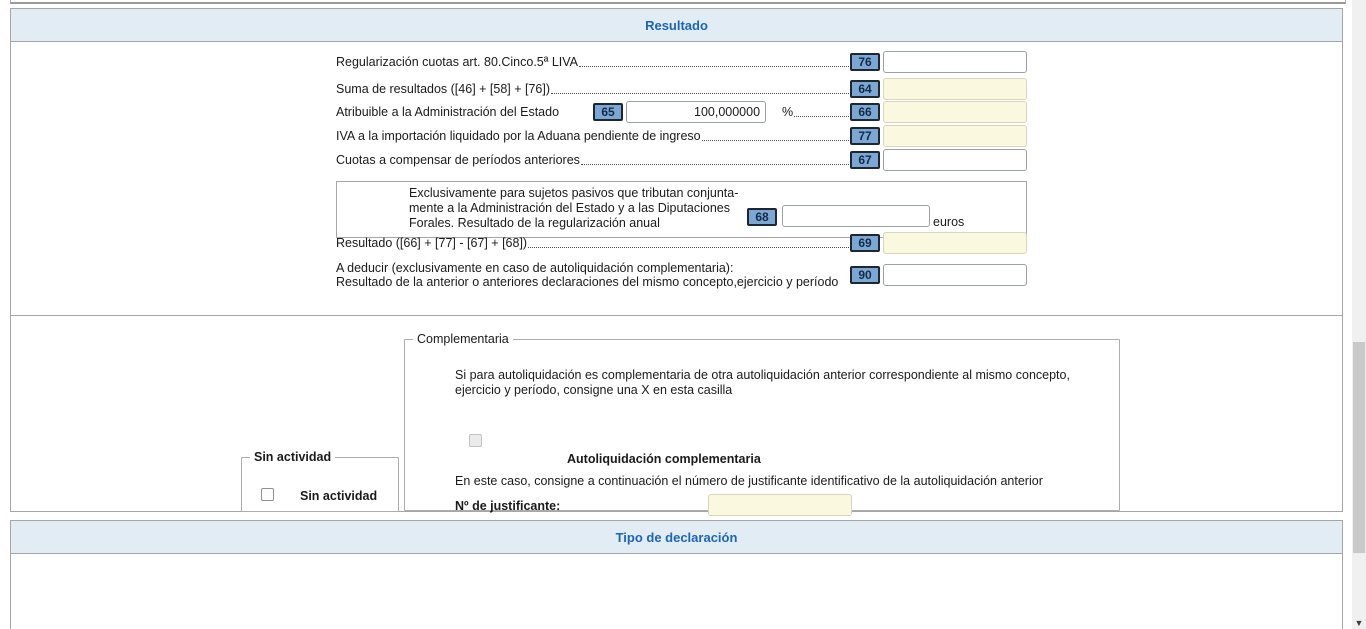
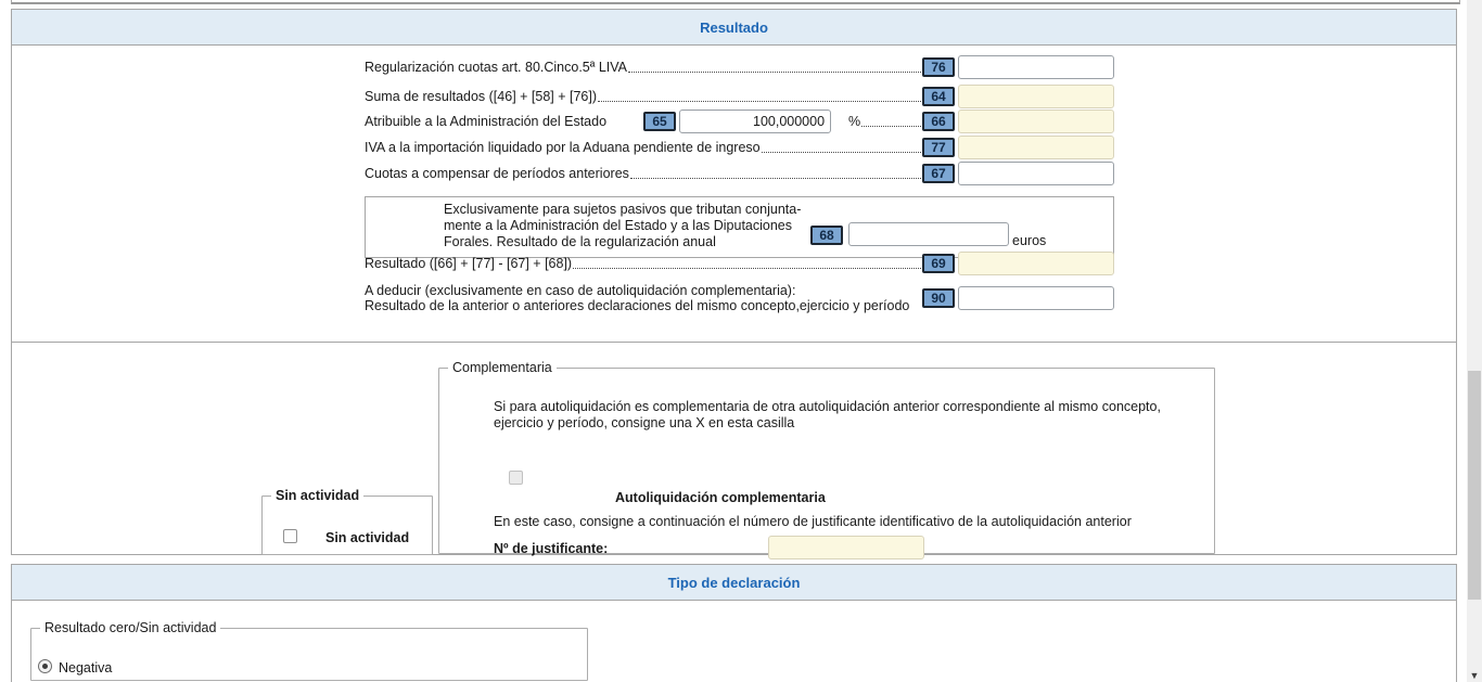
  Resultado
  Regularización cuotas art. 80.Cinco.5ª LIVA
  76
  Suma de resultados ([46] + [58] + [76])
  64
  Atribuible a la Administración del Estado
  65
  100,000000
  %
  66
  IVA a la importación liquidado por la Aduana pendiente de ingreso
  77
  Cuotas a compensar de períodos anteriores
  67
  Exclusivamente para sujetos pasivos que tributan conjunta-
  mente a la Administración del Estado y a las Diputaciones
  Forales. Resultado de la regularización anual
  68
  euros
  Resultado ([66] + [77] - [67] + [68])
  69
  A deducir (exclusivamente en caso de autoliquidación complementaria):
  Resultado de la anterior o anteriores declaraciones del mismo concepto,ejercicio y período
  90
  Sin actividad
  Sin actividad
  Complementaria
  Si para autoliquidación es complementaria de otra autoliquidación anterior correspondiente al mismo concepto, ejercicio y período, consigne una X en esta casilla
  Autoliquidación complementaria
  En este caso, consigne a continuación el número de justificante identificativo de la autoliquidación anterior
  Nº de justificante:
  Tipo de declaración
+ Resultado cero/Sin actividad
+ Negativa
  ▼
